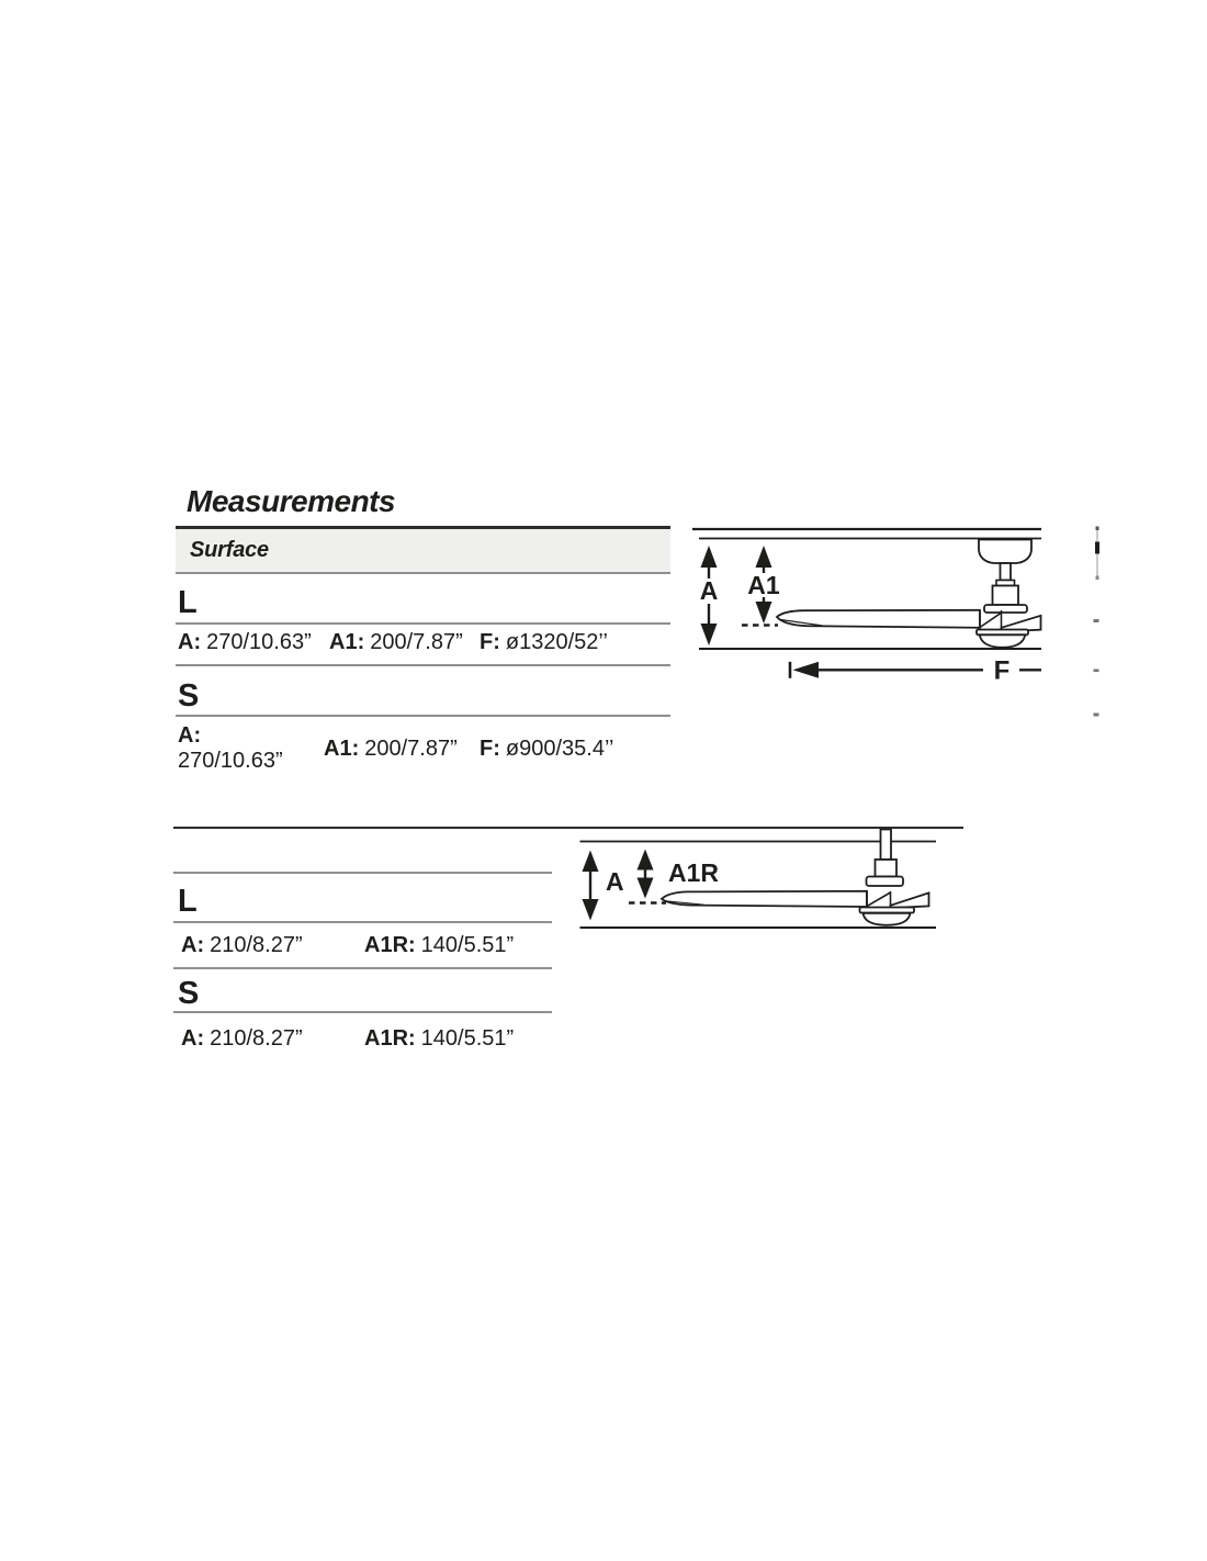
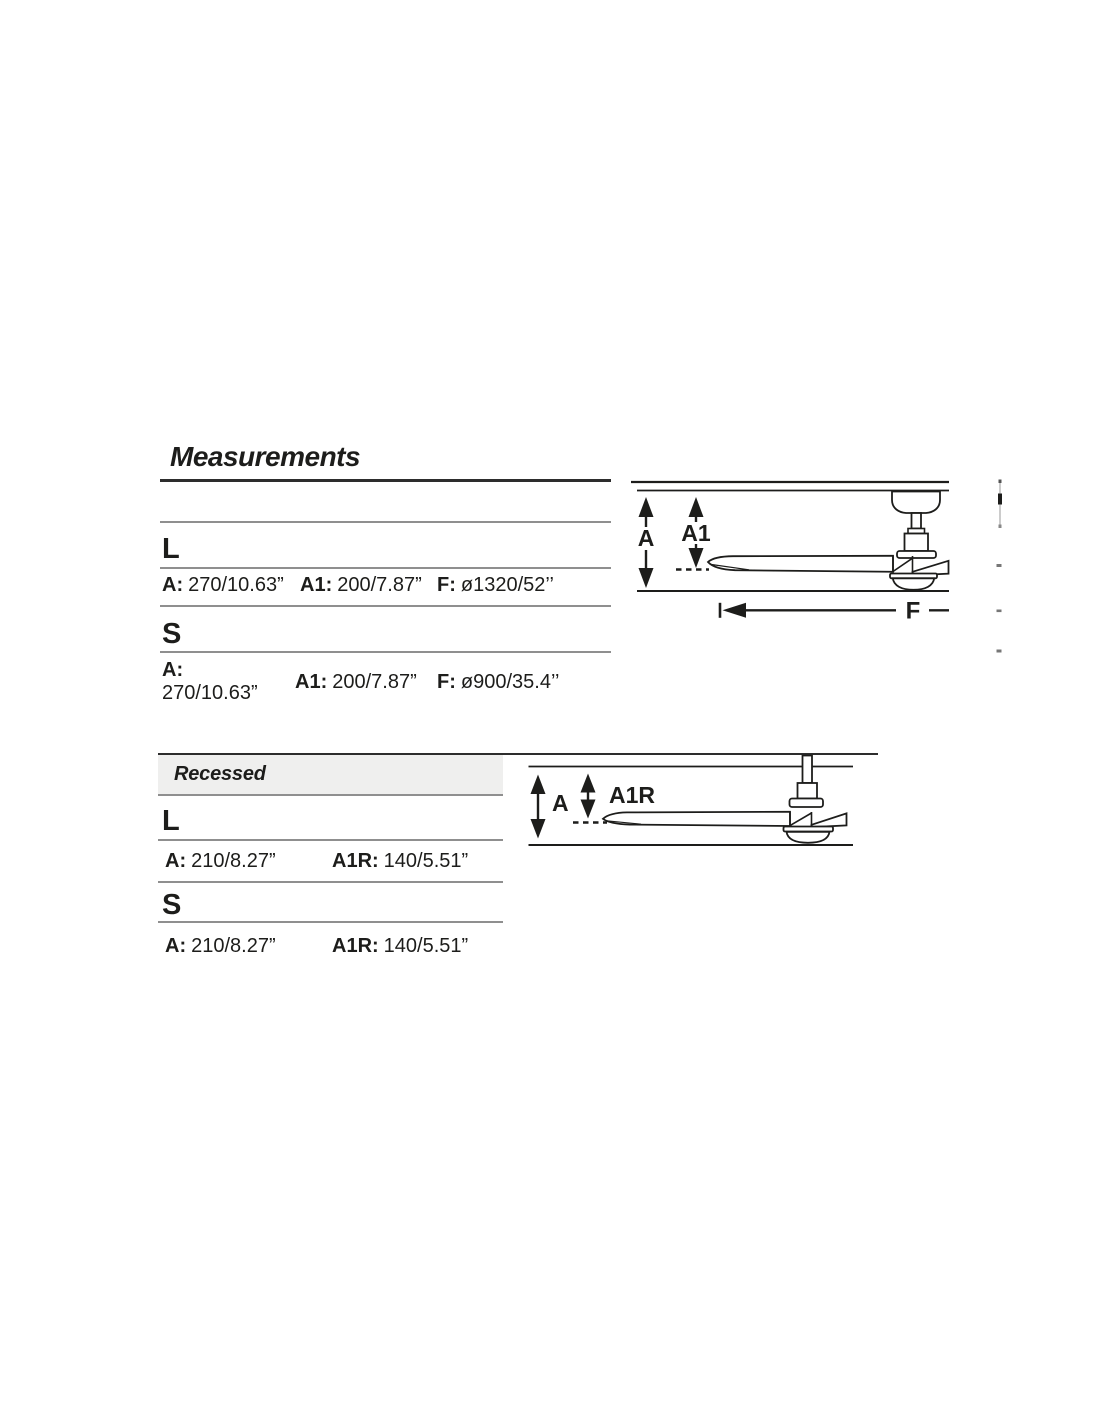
  Measurements
- Surface
  L
  A: 270/10.63”
  A1: 200/7.87”
  F: ø1320/52’’
  S
  A:
  270/10.63”
  A1: 200/7.87”
  F: ø900/35.4’’
  A
  A1
  F
+ Recessed
  L
  A: 210/8.27”
  A1R: 140/5.51”
  S
  A: 210/8.27”
  A1R: 140/5.51”
  A
  A1R
